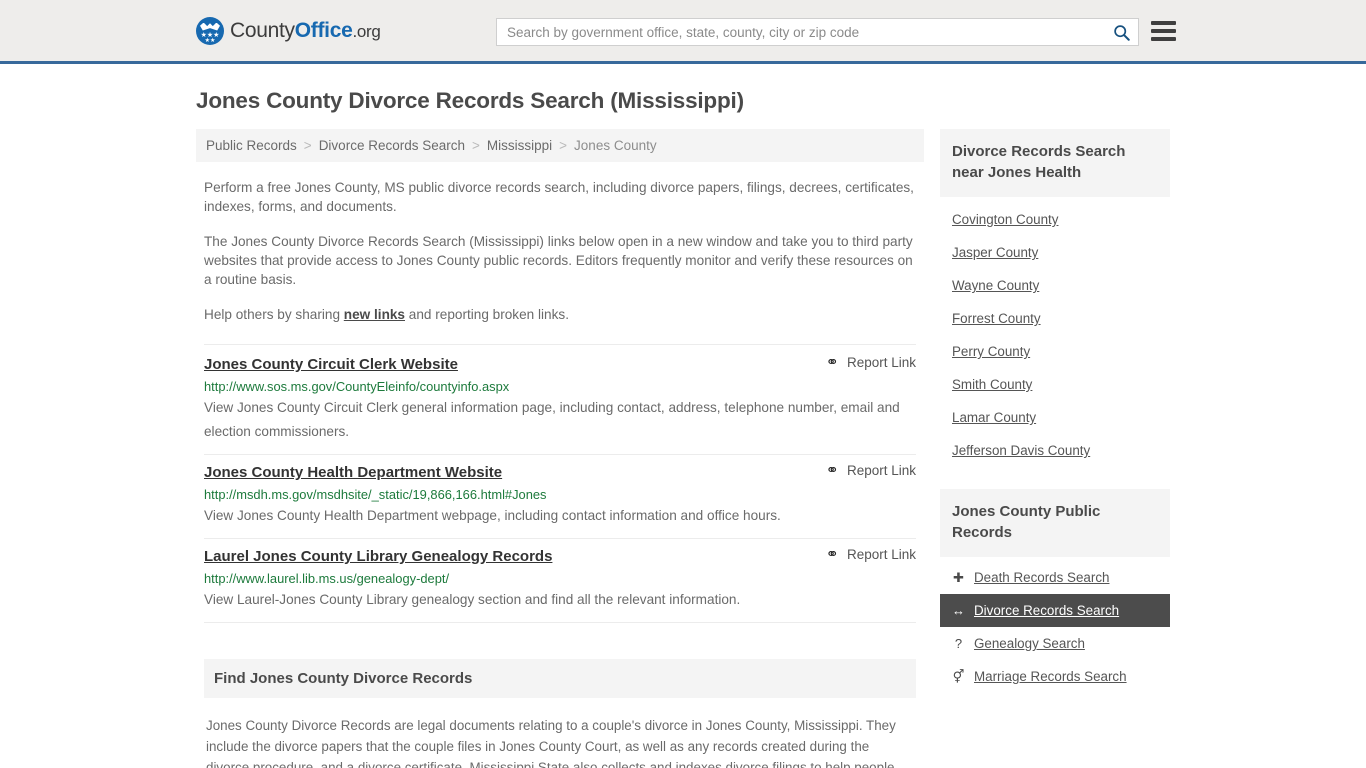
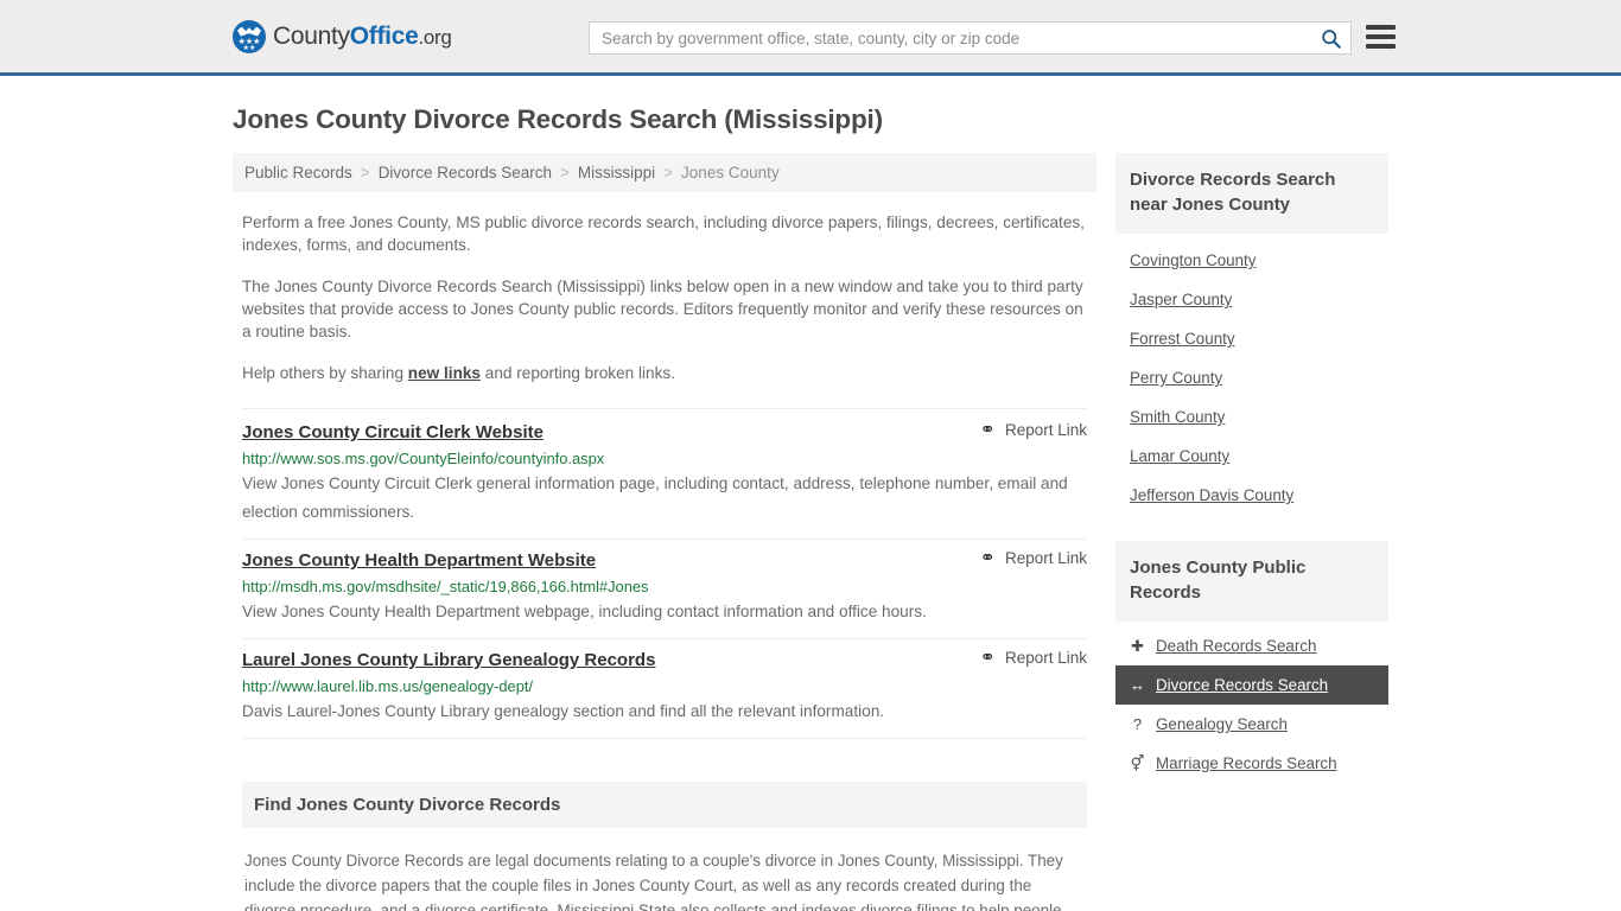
  CountyOffice.org
  Search by government office, state, county, city or zip code
  Jones County Divorce Records Search (Mississippi)
  Public Records
  >
  Divorce Records Search
  >
  Mississippi
  >
  Jones County
  Perform a free Jones County, MS public divorce records search, including divorce papers, filings, decrees, certificates, indexes, forms, and documents.
  The Jones County Divorce Records Search (Mississippi) links below open in a new window and take you to third party websites that provide access to Jones County public records. Editors frequently monitor and verify these resources on a routine basis.
  Help others by sharing new links and reporting broken links.
  Jones County Circuit Clerk Website
  ⚭
  Report Link
  http://www.sos.ms.gov/CountyEleinfo/countyinfo.aspx
  View Jones County Circuit Clerk general information page, including contact, address, telephone number, email and election commissioners.
  Jones County Health Department Website
  ⚭
  Report Link
  http://msdh.ms.gov/msdhsite/_static/19,866,166.html#Jones
  View Jones County Health Department webpage, including contact information and office hours.
  Laurel Jones County Library Genealogy Records
  ⚭
  Report Link
  http://www.laurel.lib.ms.us/genealogy-dept/
- View Laurel-Jones County Library genealogy section and find all the relevant information.
+ Davis Laurel-Jones County Library genealogy section and find all the relevant information.
  Find Jones County Divorce Records
- Divorce Records Search near Jones Health
+ Divorce Records Search near Jones County
  Covington County
  Jasper County
- Wayne County
  Forrest County
  Perry County
  Smith County
  Lamar County
  Jefferson Davis County
  Jones County Public Records
  ✚
  Death Records Search
  ↔
  Divorce Records Search
  ?
  Genealogy Search
  ⚥
  Marriage Records Search
